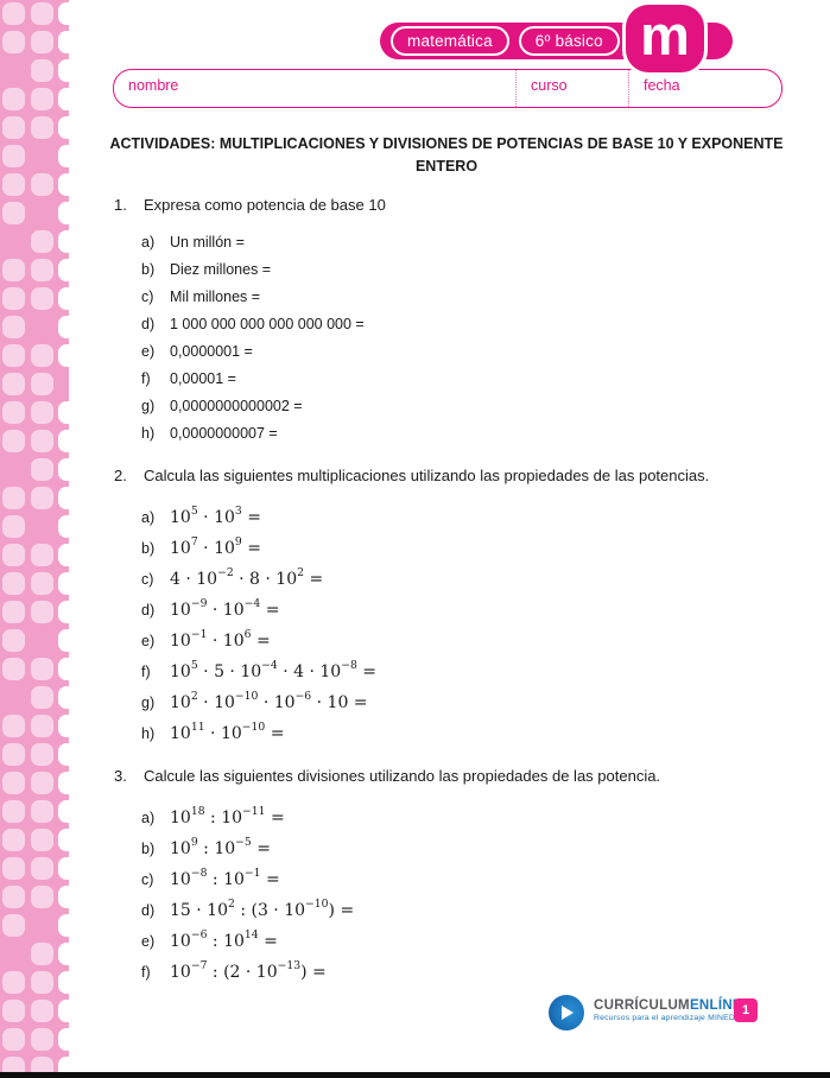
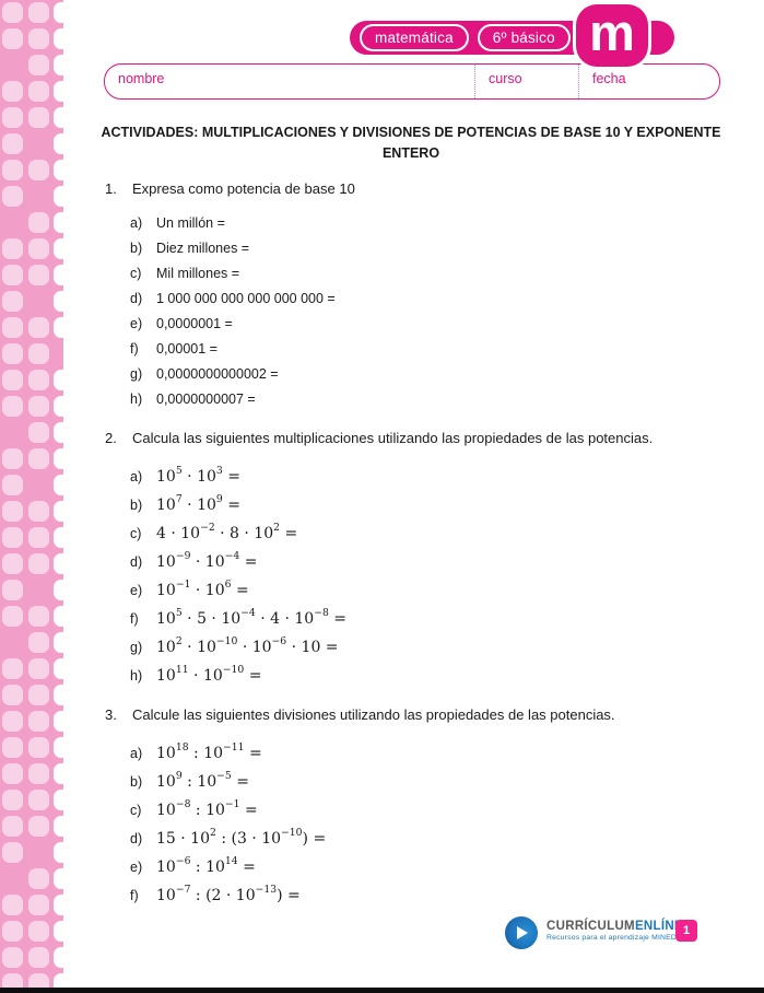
  matemática
  6º básico
  m
  nombre
  curso
  fecha
  ACTIVIDADES: MULTIPLICACIONES Y DIVISIONES DE POTENCIAS DE BASE 10 Y EXPONENTE
  ENTERO
  1. Expresa como potencia de base 10
  a) Un millón =
  b) Diez millones =
  c) Mil millones =
  d) 1 000 000 000 000 000 000 =
  e) 0,0000001 =
  f) 0,00001 =
  g) 0,0000000000002 =
  h) 0,0000000007 =
  2. Calcula las siguientes multiplicaciones utilizando las propiedades de las potencias.
  a) 105 · 103 =
  b) 107 · 109 =
  c) 4 · 10−2 · 8 · 102 =
  d) 10−9 · 10−4 =
  e) 10−1 · 106 =
  f) 105 · 5 · 10−4 · 4 · 10−8 =
  g) 102 · 10−10 · 10−6 · 10 =
  h) 1011 · 10−10 =
- 3. Calcule las siguientes divisiones utilizando las propiedades de las potencia.
+ 3. Calcule las siguientes divisiones utilizando las propiedades de las potencias.
  a) 1018 : 10−11 =
  b) 109 : 10−5 =
  c) 10−8 : 10−1 =
  d) 15 · 102 : (3 · 10−10) =
  e) 10−6 : 1014 =
  f) 10−7 : (2 · 10−13) =
  CURRÍCULUMENLÍN
  1
